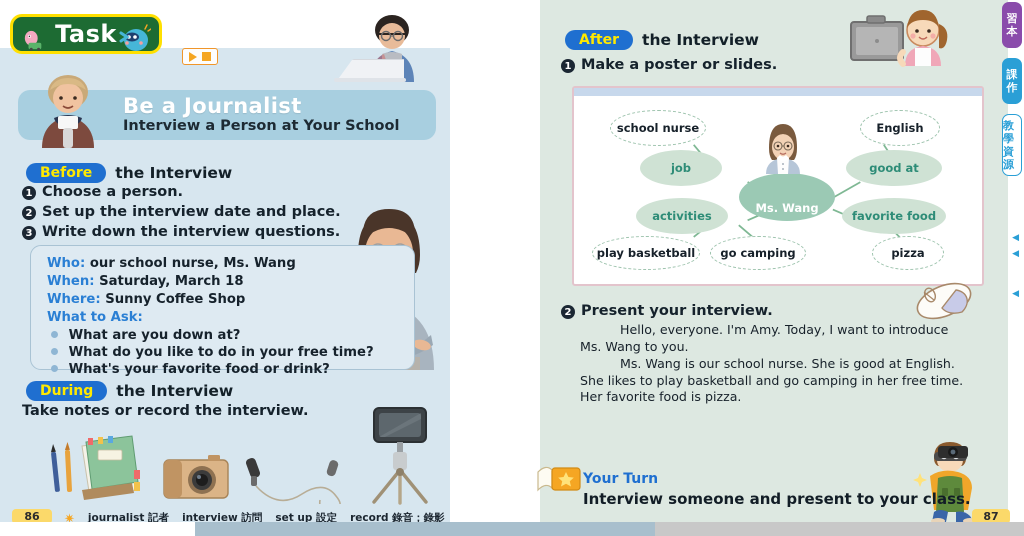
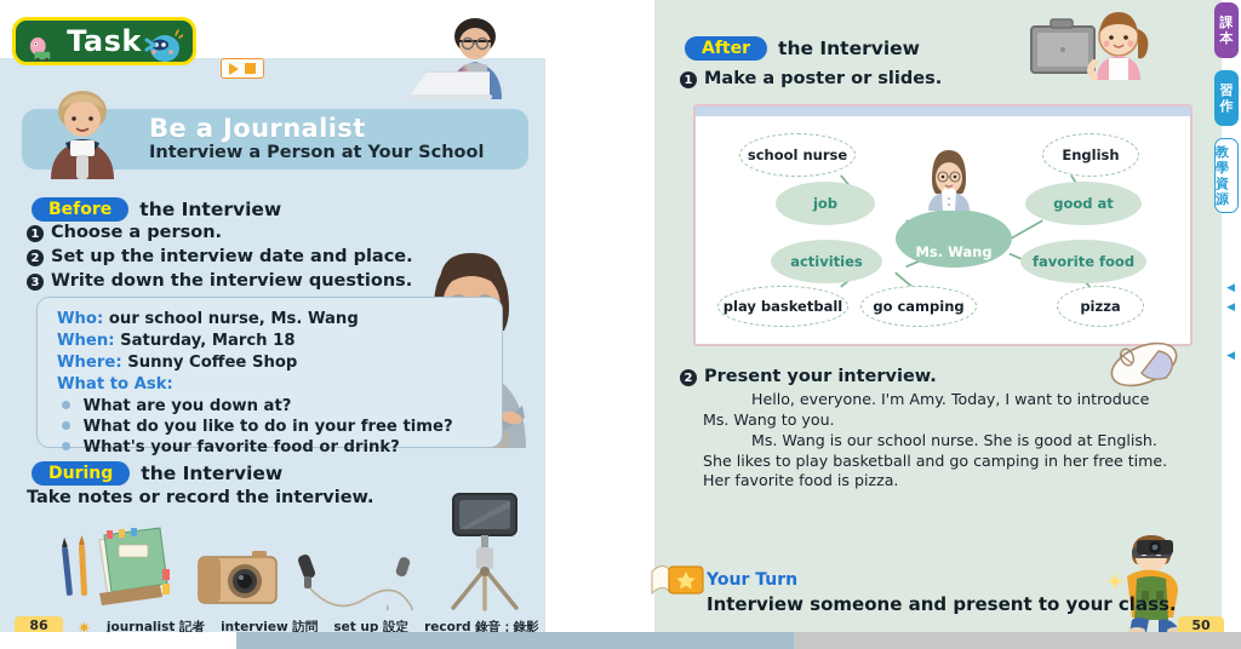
  Task
  Be a Journalist
  Interview a Person at Your School
  Before
  the Interview
  1
  Choose a person.
  2
  Set up the interview date and place.
  3
  Write down the interview questions.
  Who: our school nurse, Ms. Wang
  When: Saturday, March 18
  Where: Sunny Coffee Shop
  What to Ask:
  What are you down at?
  What do you like to do in your free time?
  What's your favorite food or drink?
  During
  the Interview
  Take notes or record the interview.
  86
  ✷
  journalist 記者
  interview 訪問
  set up 設定
  record 錄音；錄影
  After
  the Interview
  1
  Make a poster or slides.
  school nurse
  English
  play basketball
  go camping
  pizza
  job
  good at
  activities
  favorite food
  Ms. Wang
  2
  Present your interview.
  Hello, everyone. I'm Amy. Today, I want to introduce Ms. Wang to you.
  Ms. Wang is our school nurse. She is good at English. She likes to play basketball and go camping in her free time. Her favorite food is pizza.
  Your Turn
  Interview someone and present to your class.
- 87
+ 50
- 習
+ 課
  本
- 課
+ 習
  作
  教學
  資源
  ◀
  ◀
  ◀
